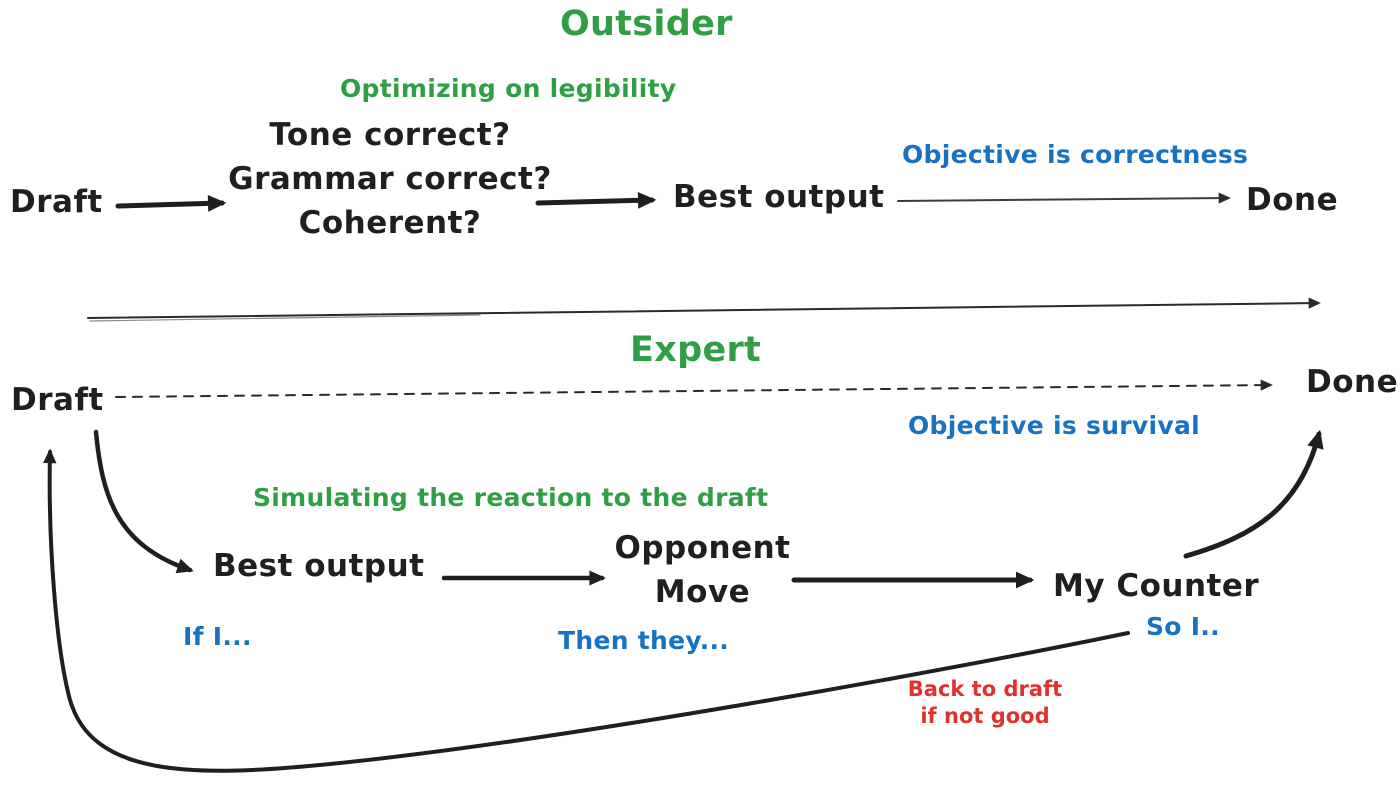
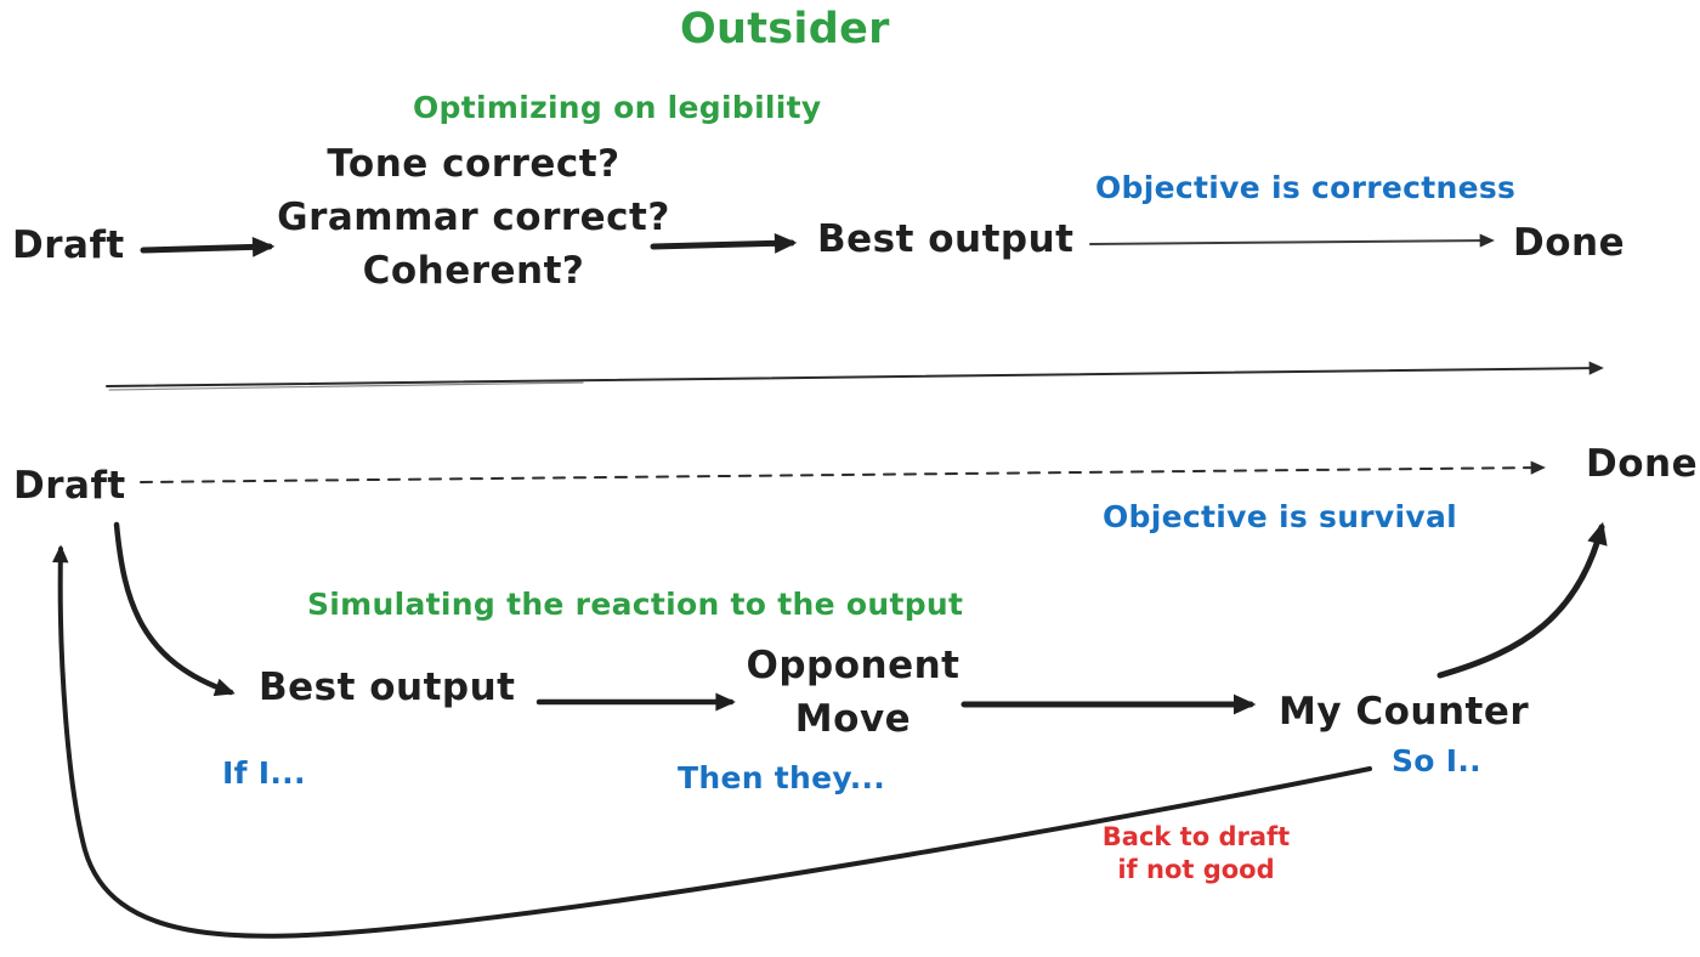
  Outsider
  Optimizing on legibility
  Draft
  Tone correct?
  Grammar correct?
  Coherent?
  Best output
  Objective is correctness
  Done
- Expert
  Draft
  Done
  Objective is survival
- Simulating the reaction to the draft
+ Simulating the reaction to the output
  Best output
  Opponent
  Move
  My Counter
  If I...
  Then they...
  So I..
  Back to draft
  if not good
